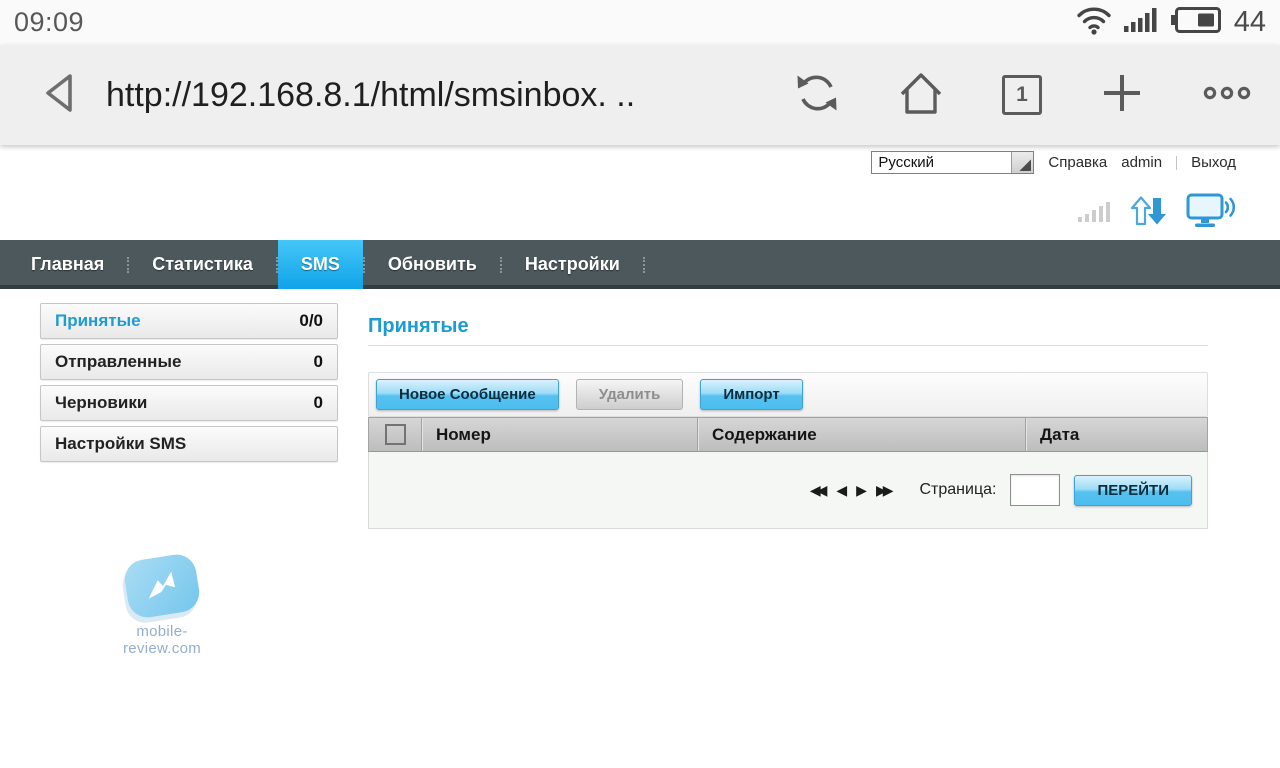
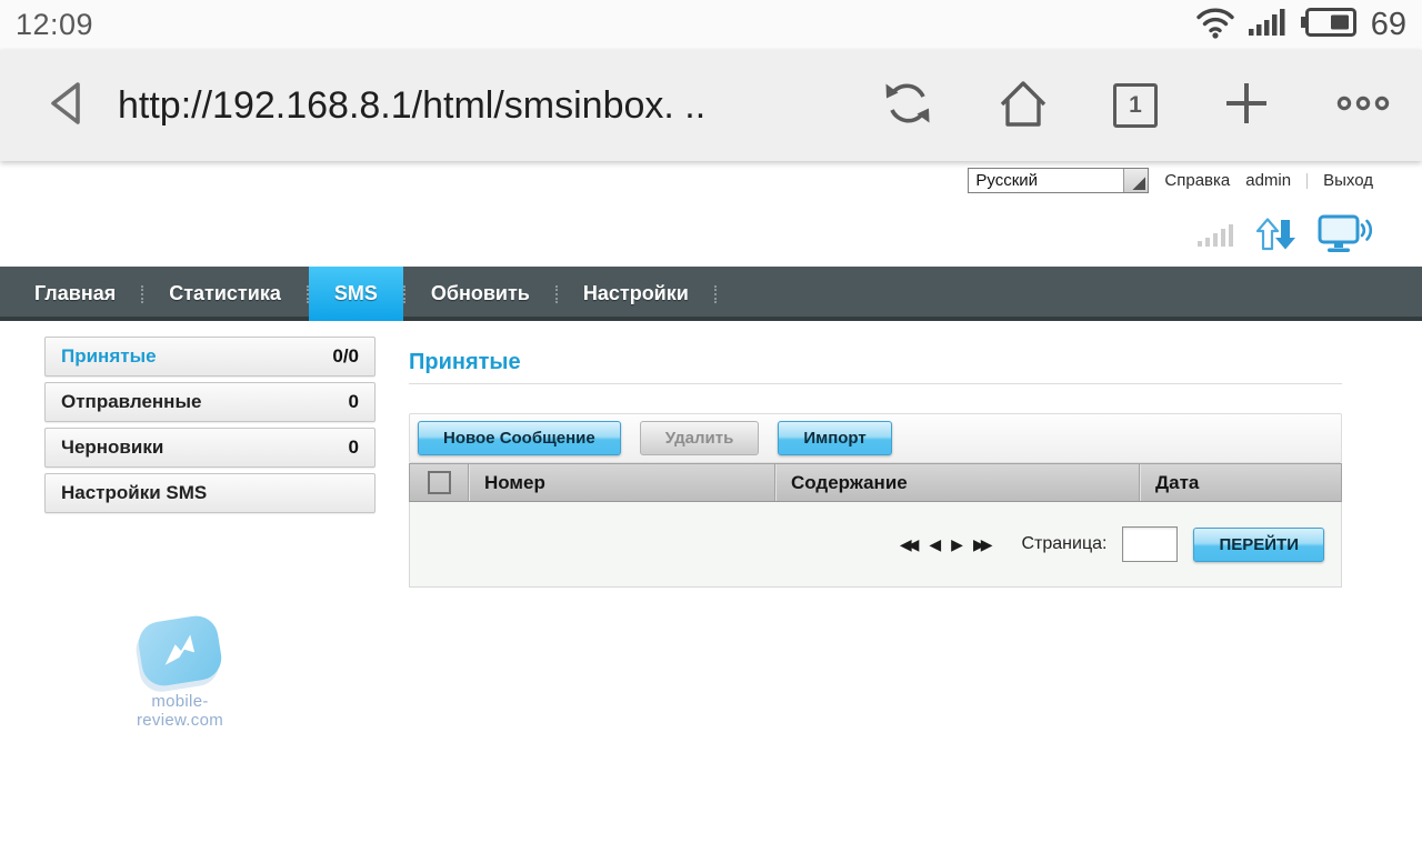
- 09:09
+ 12:09
- 44
+ 69
  http://192.168.8.1/html/smsinbox. ..
  1
  Русский
  Справка
  admin
  Выход
  Главная
  Статистика
  SMS
  Обновить
  Настройки
  Принятые
  0/0
  Отправленные
  0
  Черновики
  0
  Настройки SMS
  Принятые
  Новое Сообщение
  Удалить
  Импорт
  Номер
  Содержание
  Дата
  ◀◀
  ◀
  ▶
  ▶▶
  Страница:
  ПЕРЕЙТИ
  mobile-review.com
